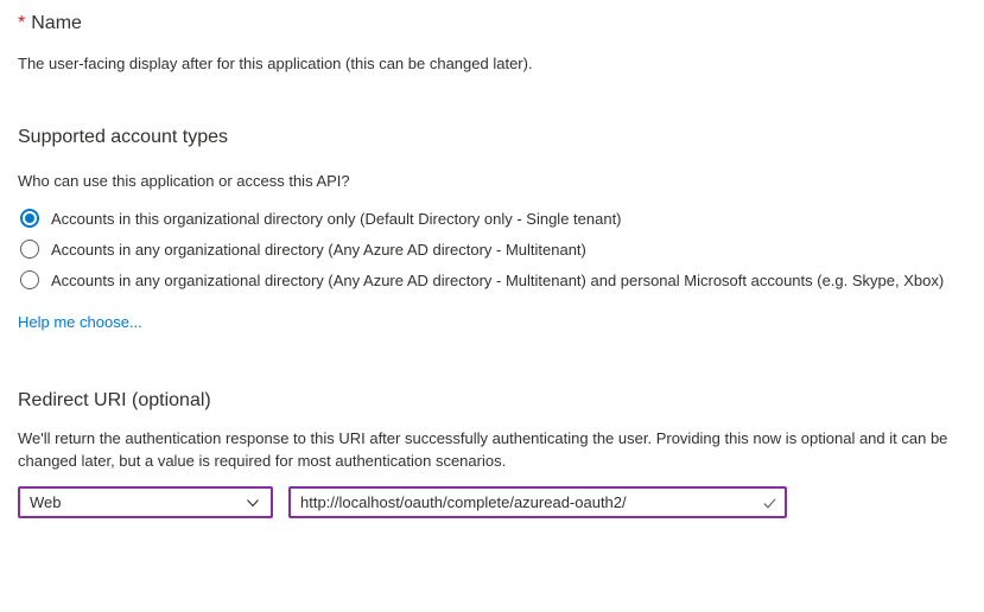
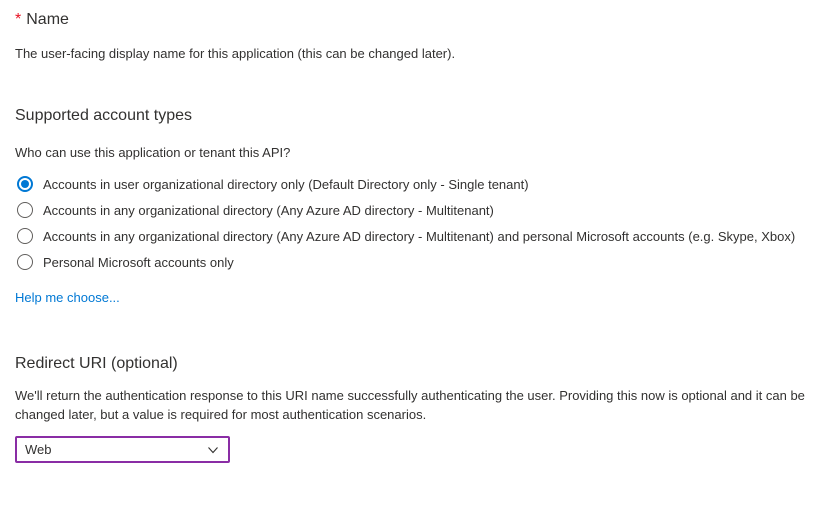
  * Name
- The user-facing display after for this application (this can be changed later).
+ The user-facing display name for this application (this can be changed later).
  Supported account types
- Who can use this application or access this API?
+ Who can use this application or tenant this API?
- Accounts in this organizational directory only (Default Directory only - Single tenant)
+ Accounts in user organizational directory only (Default Directory only - Single tenant)
  Accounts in any organizational directory (Any Azure AD directory - Multitenant)
  Accounts in any organizational directory (Any Azure AD directory - Multitenant) and personal Microsoft accounts (e.g. Skype, Xbox)
+ Personal Microsoft accounts only
  Help me choose...
  Redirect URI (optional)
- We'll return the authentication response to this URI after successfully authenticating the user. Providing this now is optional and it can be changed later, but a value is required for most authentication scenarios.
+ We'll return the authentication response to this URI name successfully authenticating the user. Providing this now is optional and it can be changed later, but a value is required for most authentication scenarios.
  Web
- http://localhost/oauth/complete/azuread-oauth2/
